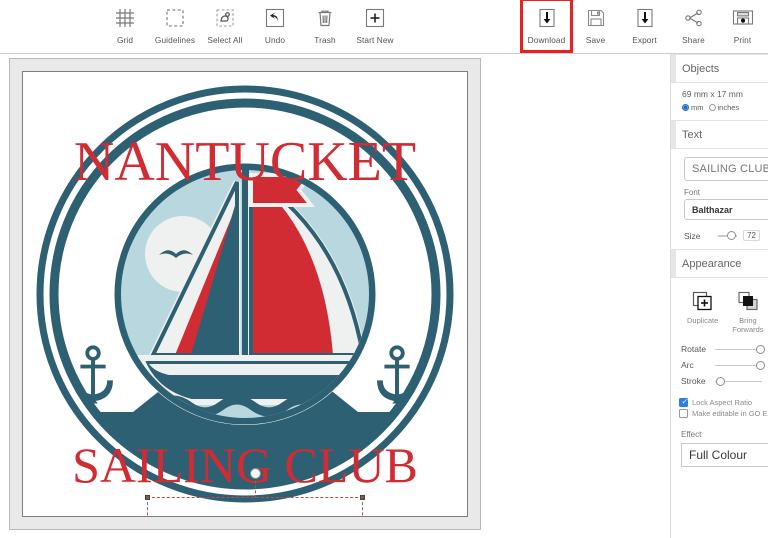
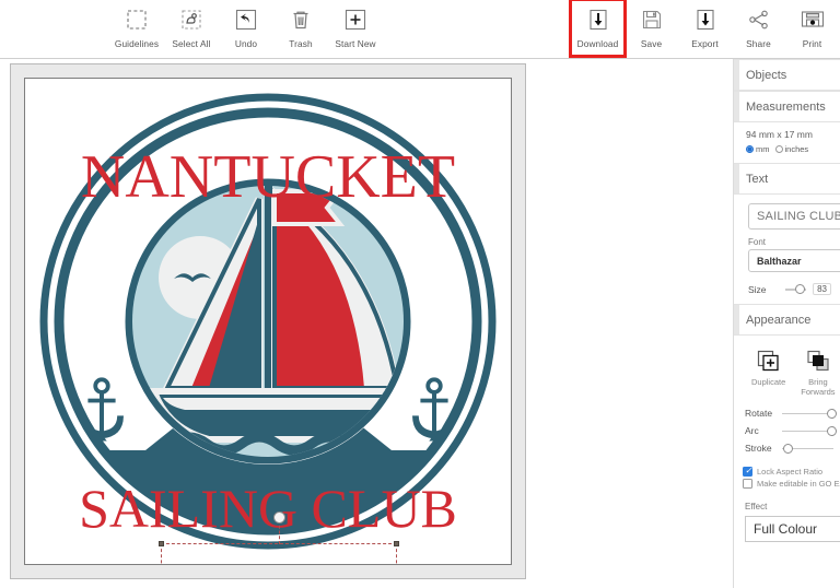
- Grid
  Guidelines
  Select All
  Undo
  Trash
  Start New
  Download
  Save
  Export
  Share
  Print
  NANTUCKET
  SAILING CLUB
  Objects
+ Measurements
- 69 mm x 17 mm
+ 94 mm x 17 mm
  mm
  inches
  Text
  SAILING CLUB
  Font
  Balthazar
  Size
- 72
+ 83
  Appearance
  Duplicate
  Bring Forwards
  Rotate
  Arc
  Stroke
  Lock Aspect Ratio
  Make editable in GO E
  Effect
  Full Colour
